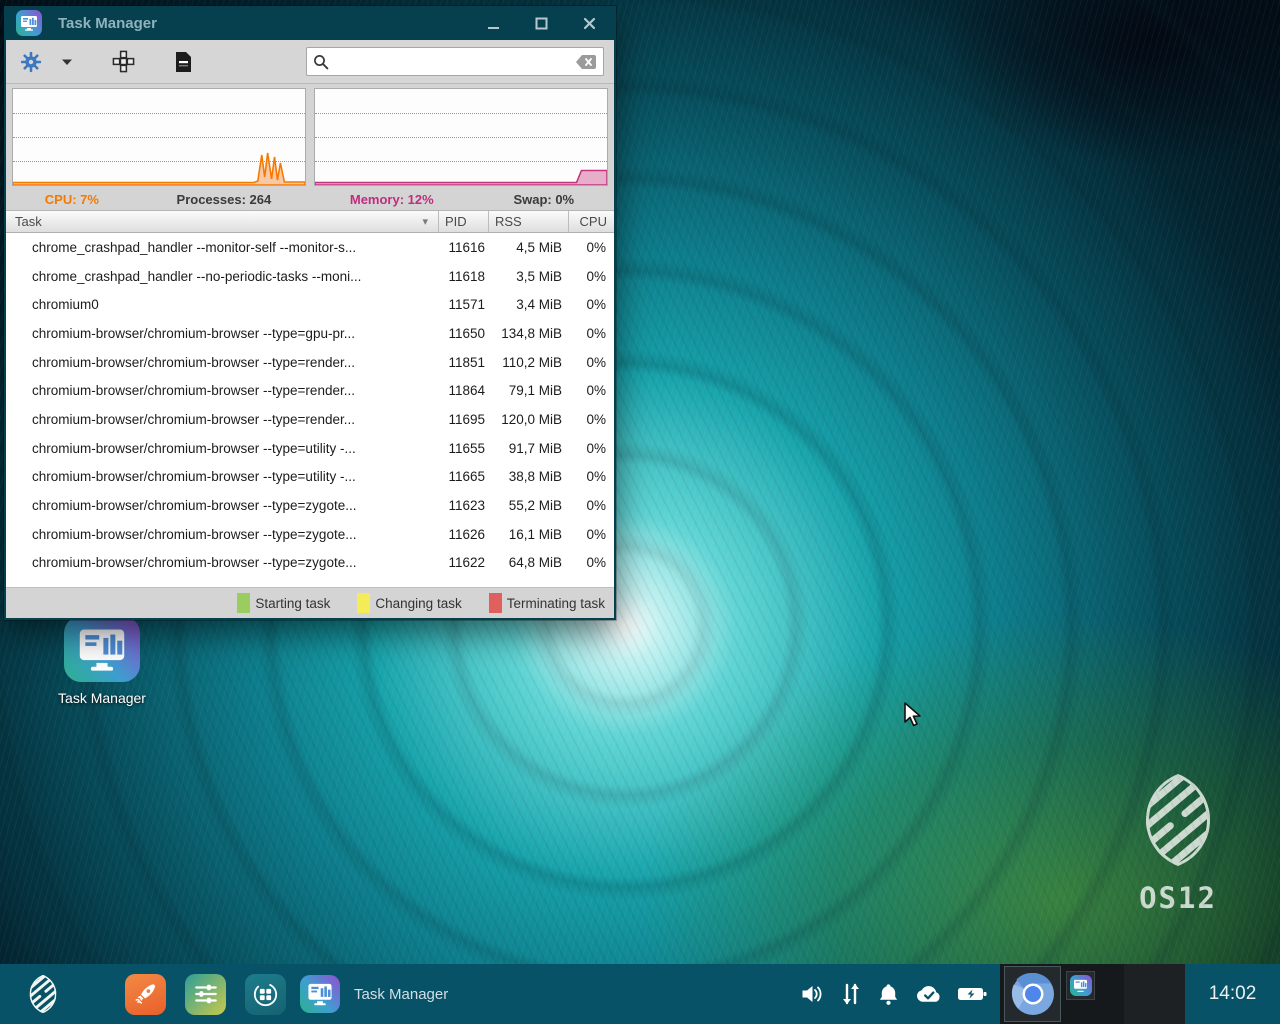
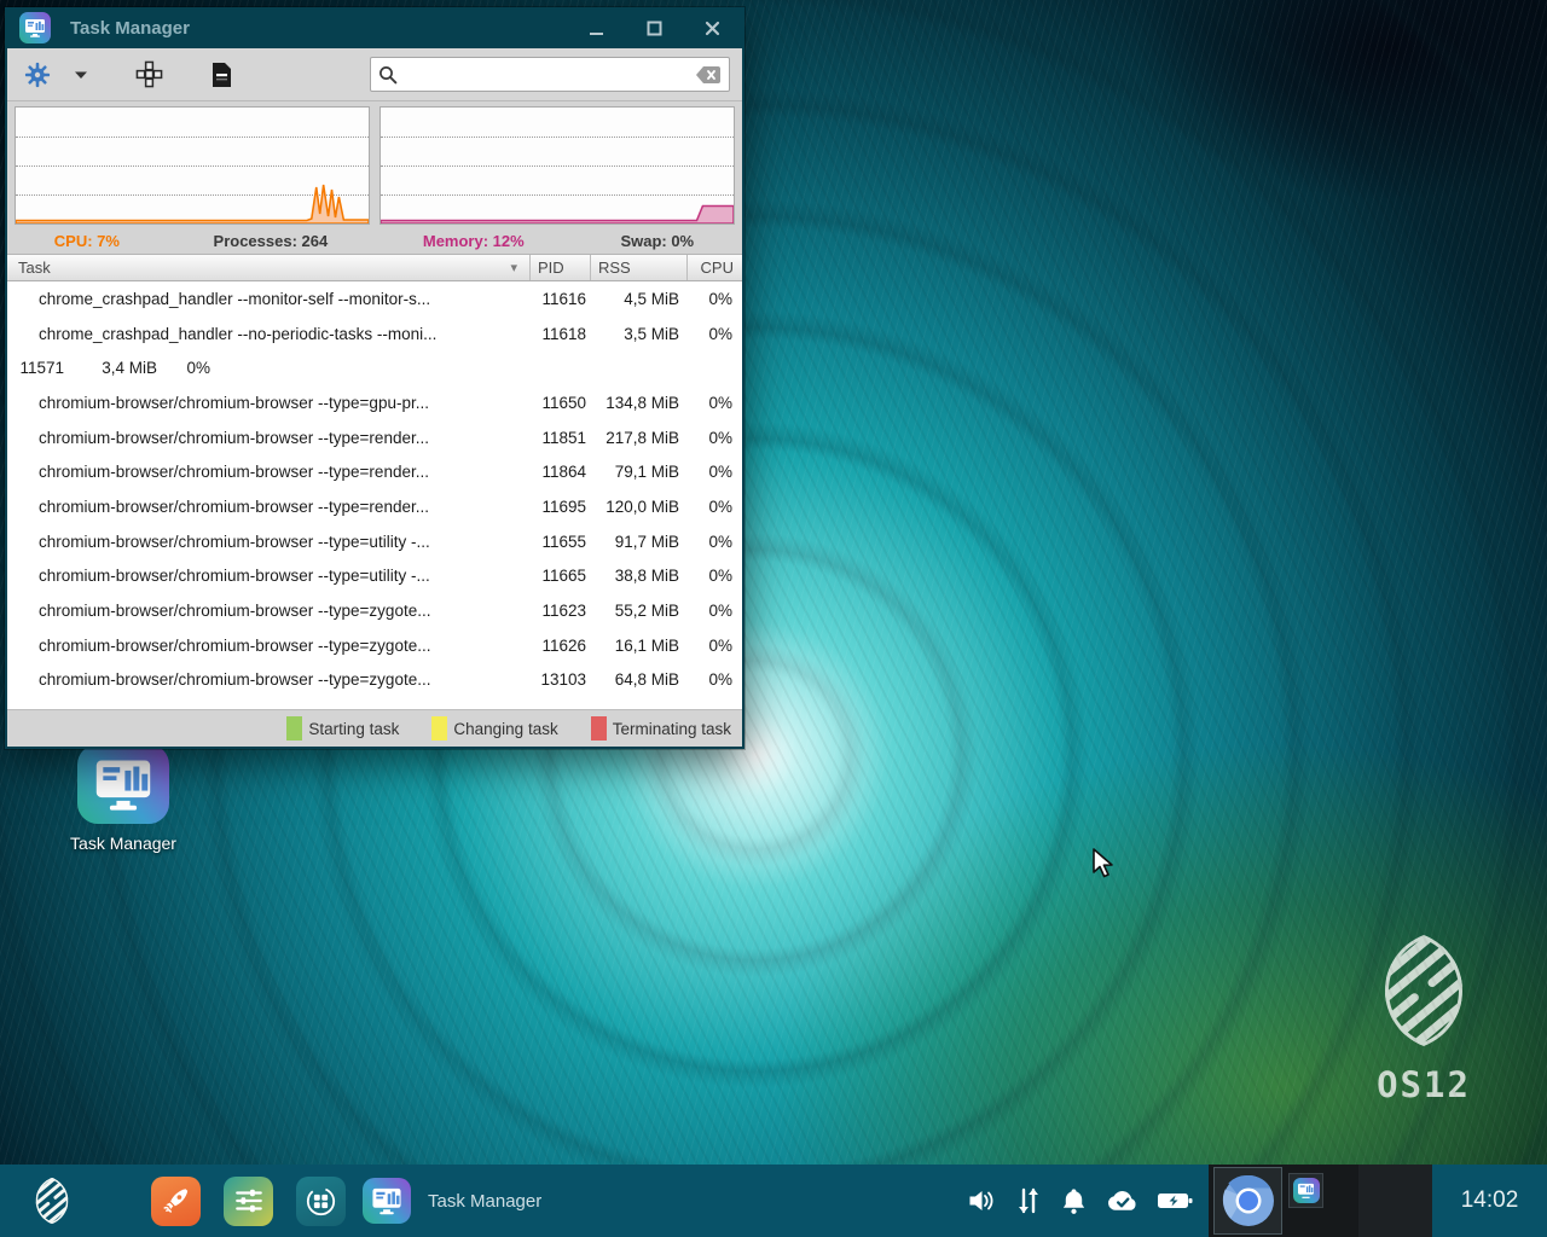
  Task Manager
  CPU: 7%
  Processes: 264
  Memory: 12%
  Swap: 0%
  Task
  ▾
  PID
  RSS
  CPU
  chrome_crashpad_handler --monitor-self --monitor-s...
  11616
  4,5 MiB
  0%
  chrome_crashpad_handler --no-periodic-tasks --moni...
  11618
  3,5 MiB
  0%
- chromium0
  11571
  3,4 MiB
  0%
  chromium-browser/chromium-browser --type=gpu-pr...
  11650
  134,8 MiB
  0%
  chromium-browser/chromium-browser --type=render...
  11851
- 110,2 MiB
+ 217,8 MiB
  0%
  chromium-browser/chromium-browser --type=render...
  11864
  79,1 MiB
  0%
  chromium-browser/chromium-browser --type=render...
  11695
  120,0 MiB
  0%
  chromium-browser/chromium-browser --type=utility -...
  11655
  91,7 MiB
  0%
  chromium-browser/chromium-browser --type=utility -...
  11665
  38,8 MiB
  0%
  chromium-browser/chromium-browser --type=zygote...
  11623
  55,2 MiB
  0%
  chromium-browser/chromium-browser --type=zygote...
  11626
  16,1 MiB
  0%
  chromium-browser/chromium-browser --type=zygote...
- 11622
+ 13103
  64,8 MiB
  0%
  Starting task
  Changing task
  Terminating task
  Task Manager
  Task Manager
  14:02
